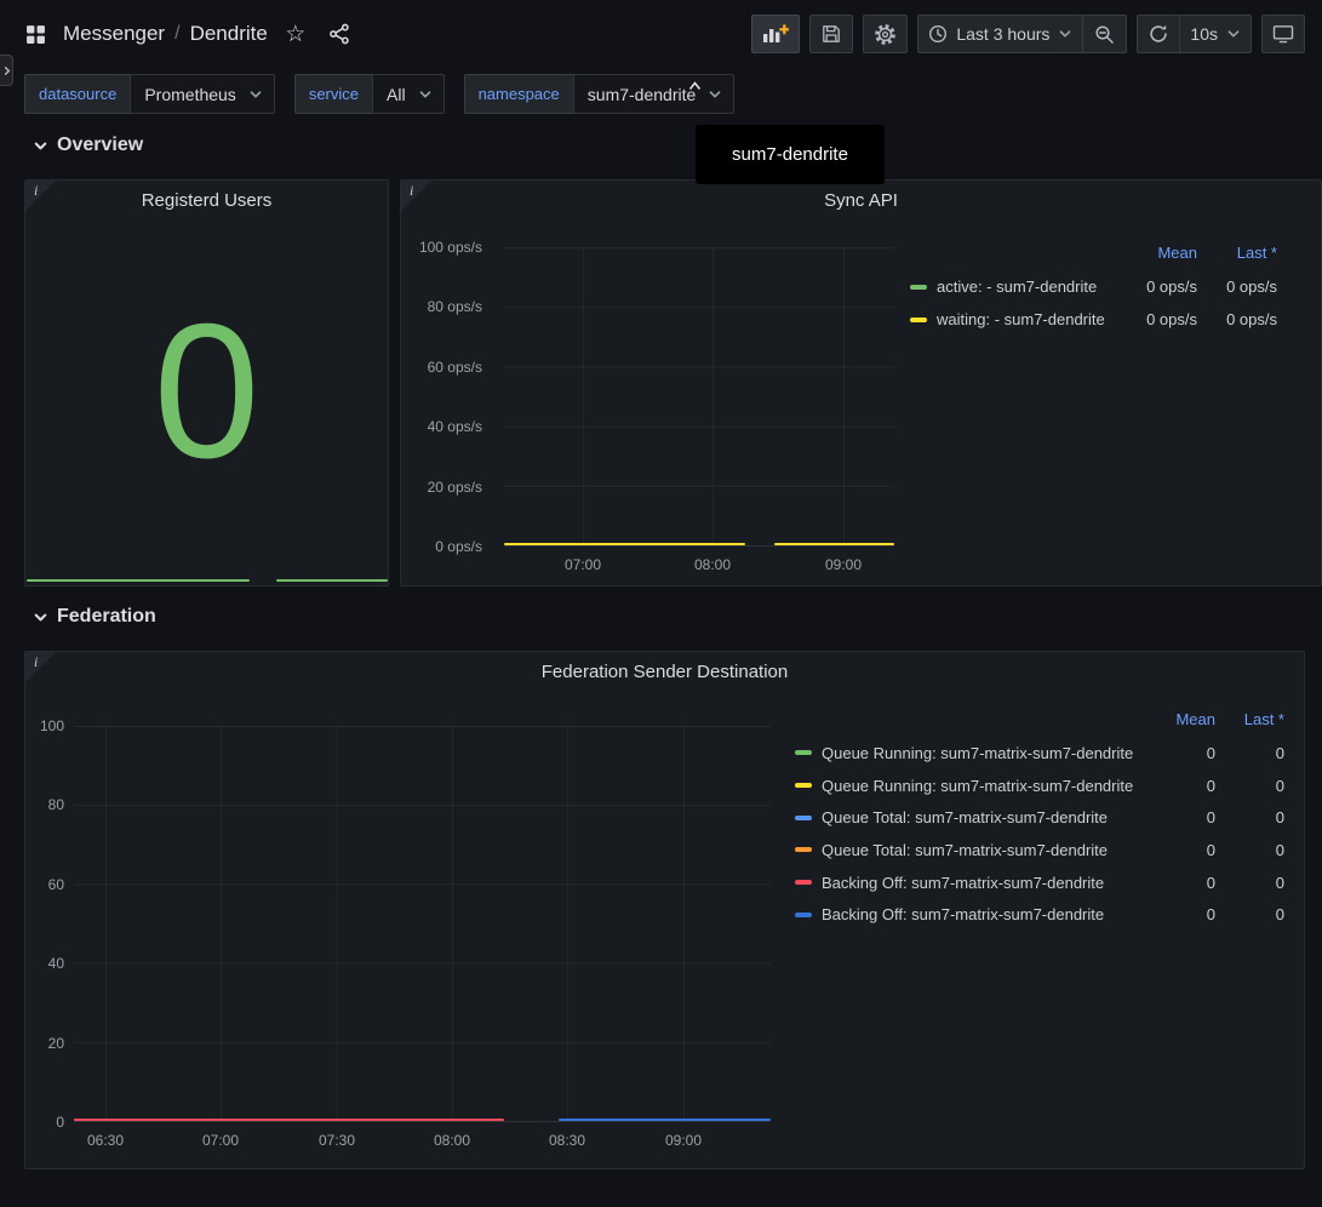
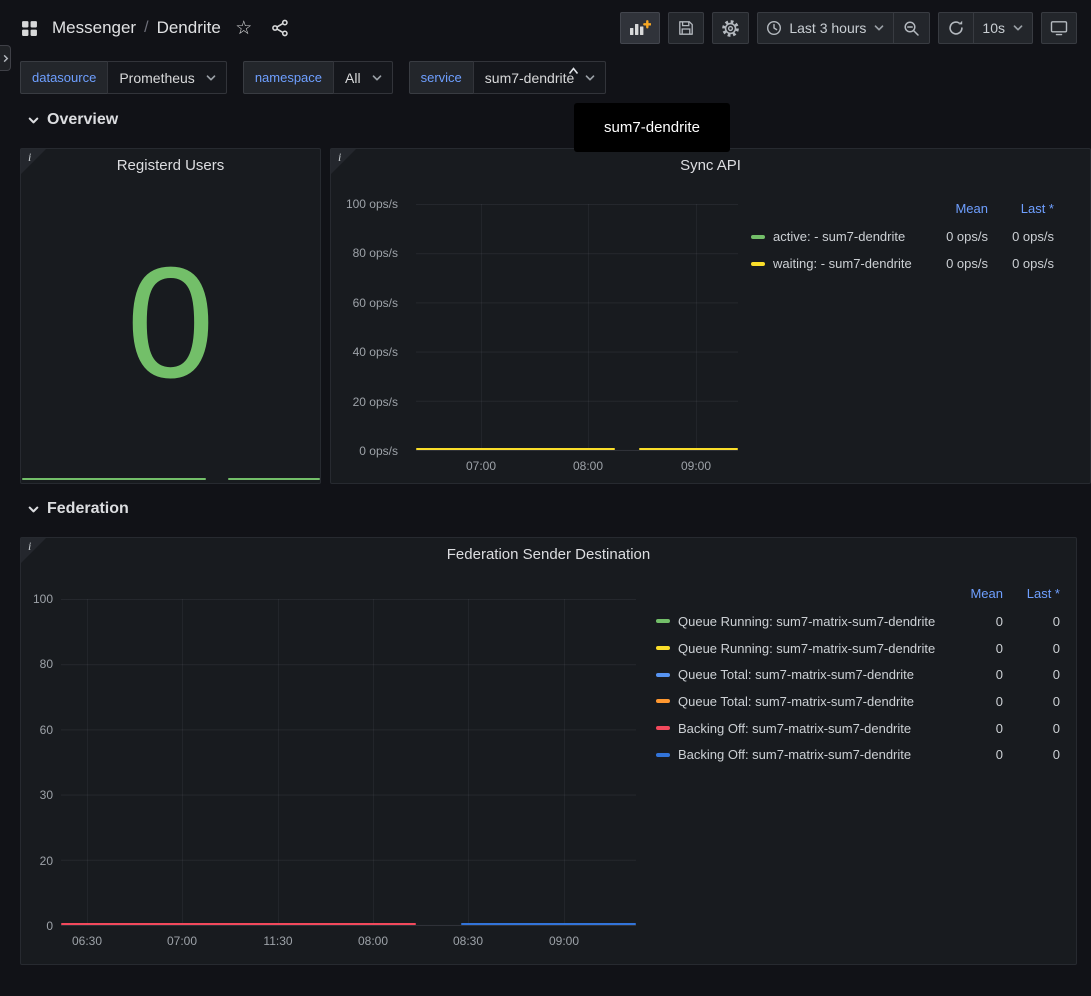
  Messenger
  /
  Dendrite
  ☆
  Last 3 hours
  10s
  datasource
  Prometheus
- service
+ namespace
  All
- namespace
+ service
  sum7-dendrite
  sum7-dendrite
  Overview
  i
  Registerd Users
  0
  i
  Sync API
  100 ops/s
  80 ops/s
  60 ops/s
  40 ops/s
  20 ops/s
  0 ops/s
  07:00
  08:00
  09:00
  Mean
  Last *
  active: - sum7-dendrite
  0 ops/s
  0 ops/s
  waiting: - sum7-dendrite
  0 ops/s
  0 ops/s
  Federation
  i
  Federation Sender Destination
  100
  80
  60
- 40
+ 30
  20
  0
  06:30
  07:00
- 07:30
+ 11:30
  08:00
  08:30
  09:00
  Mean
  Last *
  Queue Running: sum7-matrix-sum7-dendrite
  0
  0
  Queue Running: sum7-matrix-sum7-dendrite
  0
  0
  Queue Total: sum7-matrix-sum7-dendrite
  0
  0
  Queue Total: sum7-matrix-sum7-dendrite
  0
  0
  Backing Off: sum7-matrix-sum7-dendrite
  0
  0
  Backing Off: sum7-matrix-sum7-dendrite
  0
  0
